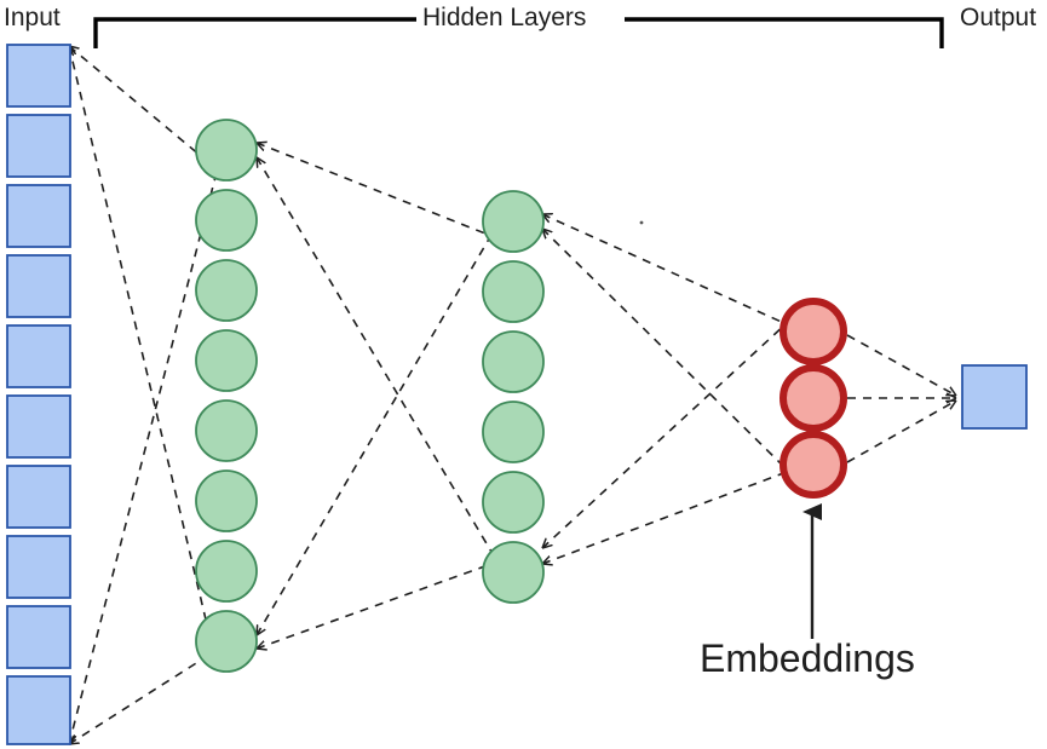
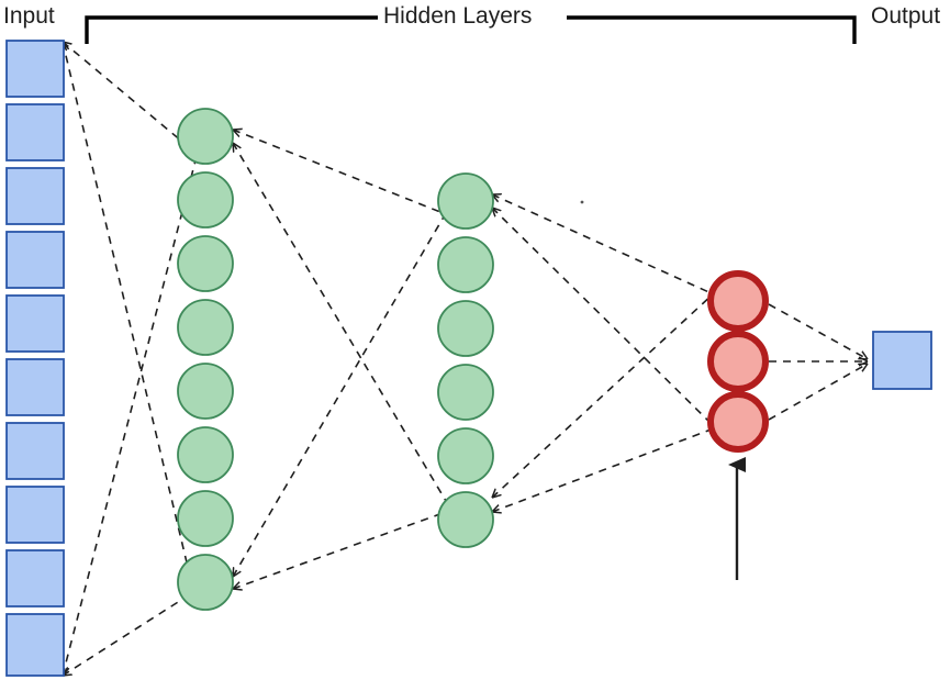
  Input
  Hidden Layers
  Output
- Embeddings
